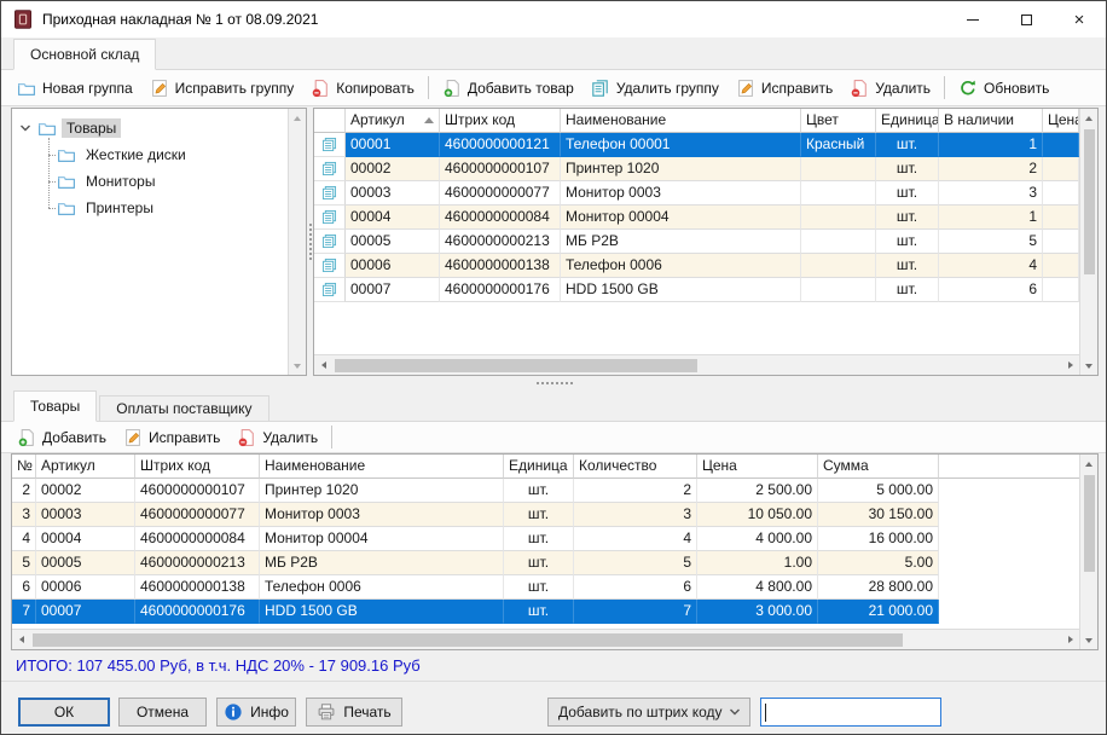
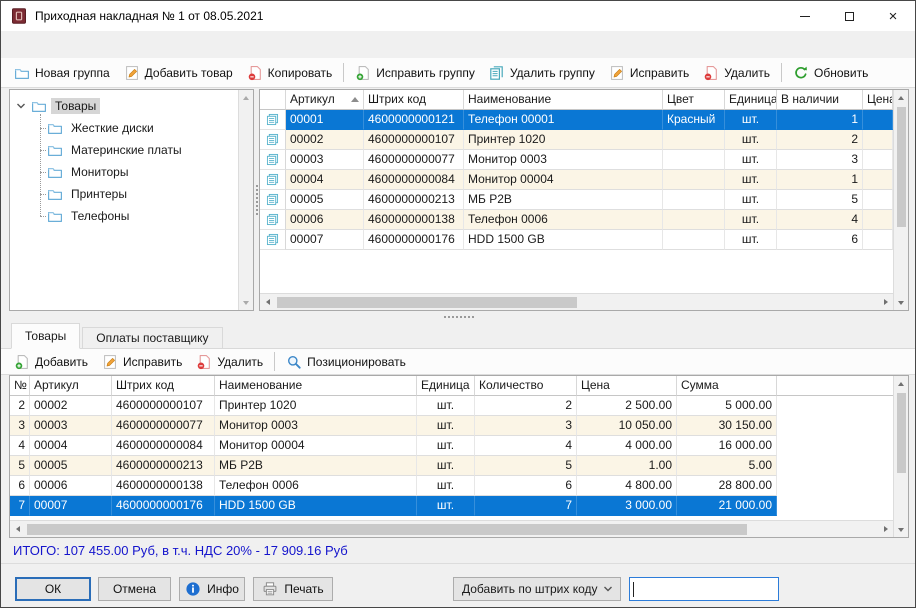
- Приходная накладная № 1 от 08.09.2021
+ Приходная накладная № 1 от 08.05.2021
  ×
- Основной склад
  Новая группа
- Исправить группу
+ Добавить товар
  Копировать
- Добавить товар
+ Исправить группу
  Удалить группу
  Исправить
  Удалить
  Обновить
  Товары
  Жесткие диски
+ Материнские платы
  Мониторы
  Принтеры
+ Телефоны
  Артикул
  Штрих код
  Наименование
  Цвет
  Единица
  В наличии
  Цен
  00001
  4600000000121
  Телефон 00001
  Красный
  шт.
  1
  00002
  4600000000107
  Принтер 1020
  шт.
  2
  00003
  4600000000077
  Монитор 0003
  шт.
  3
  00004
  4600000000084
  Монитор 00004
  шт.
  1
  00005
  4600000000213
  МБ P2B
  шт.
  5
  00006
  4600000000138
  Телефон 0006
  шт.
  4
  00007
  4600000000176
  HDD 1500 GB
  шт.
  6
  Товары
  Оплаты поставщику
  Добавить
  Исправить
  Удалить
+ Позиционировать
  №
  Артикул
  Штрих код
  Наименование
  Единица
  Количество
  Цена
  Сумма
  2
  00002
  4600000000107
  Принтер 1020
  шт.
  2
  2 500.00
  5 000.00
  3
  00003
  4600000000077
  Монитор 0003
  шт.
  3
  10 050.00
  30 150.00
  4
  00004
  4600000000084
  Монитор 00004
  шт.
  4
  4 000.00
  16 000.00
  5
  00005
  4600000000213
  МБ P2B
  шт.
  5
  1.00
  5.00
  6
  00006
  4600000000138
  Телефон 0006
  шт.
  6
  4 800.00
  28 800.00
  7
  00007
  4600000000176
  HDD 1500 GB
  шт.
  7
  3 000.00
  21 000.00
  ИТОГО: 107 455.00 Руб, в т.ч. НДС 20% - 17 909.16 Руб
  ОК
  Отмена
  Инфо
  Печать
  Добавить по штрих коду
